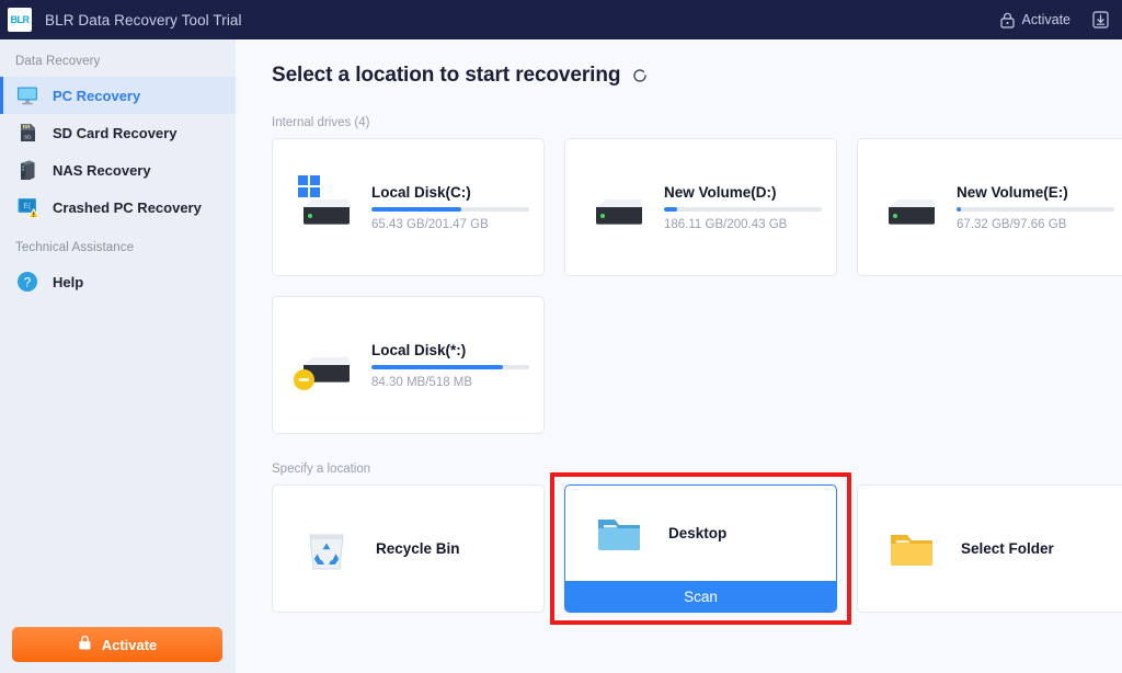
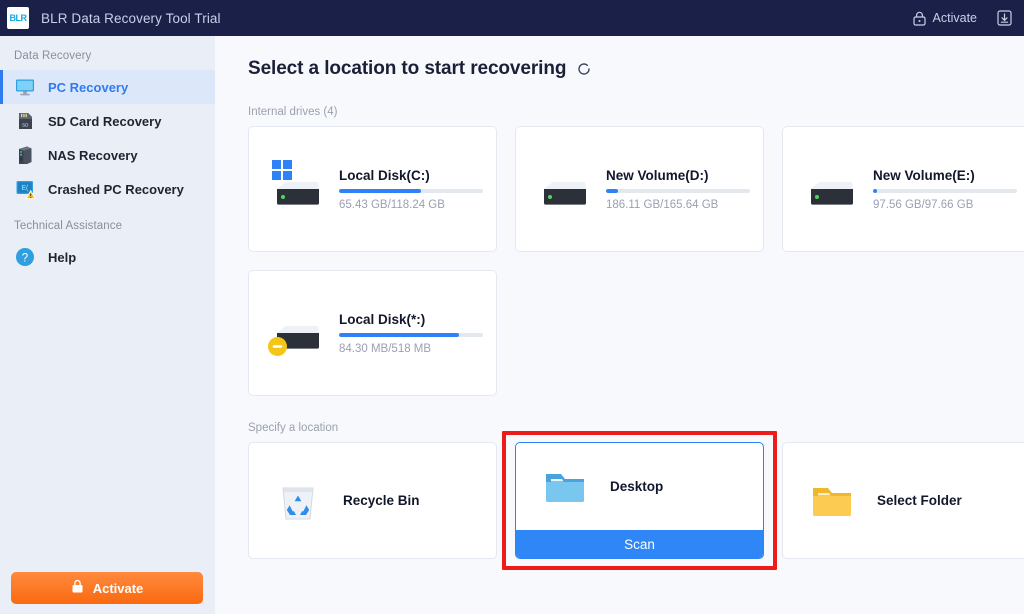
  BLR
  BLR Data Recovery Tool Trial
  Activate
  Data Recovery
  PC Recovery
  SD Card Recovery
  NAS Recovery
  Crashed PC Recovery
  Technical Assistance
  ?
  Help
  Activate
  Select a location to start recovering
  Internal drives (4)
  Local Disk(C:)
- 65.43 GB/201.47 GB
+ 65.43 GB/118.24 GB
  New Volume(D:)
- 186.11 GB/200.43 GB
+ 186.11 GB/165.64 GB
  New Volume(E:)
- 67.32 GB/97.66 GB
+ 97.56 GB/97.66 GB
  Local Disk(*:)
  84.30 MB/518 MB
  Specify a location
  Recycle Bin
  Desktop
  Scan
  Select Folder
